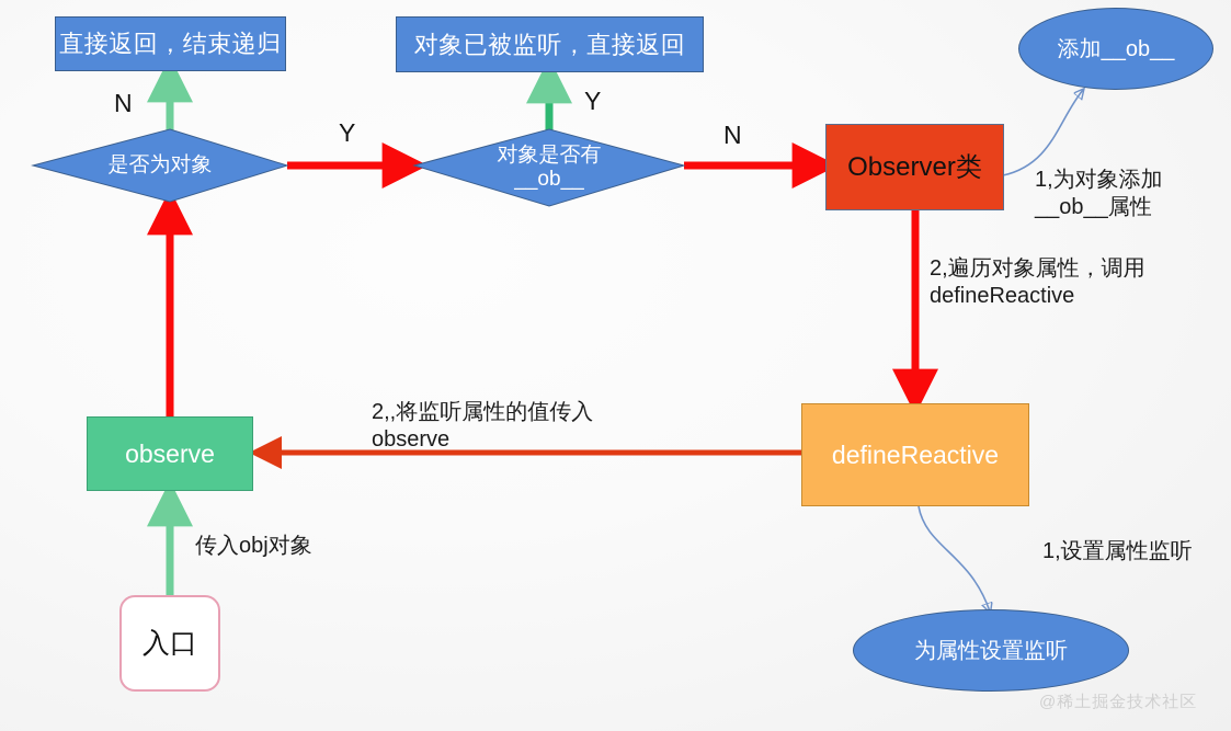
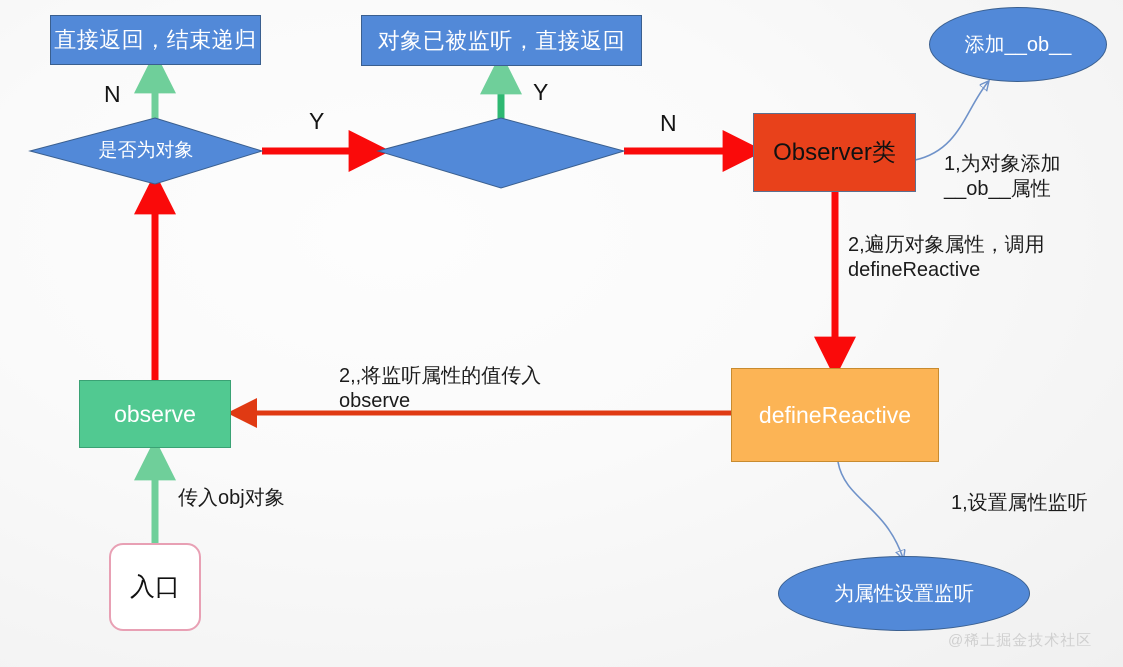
  直接返回，结束递归
  对象已被监听，直接返回
  是否为对象
- 对象是否有
- __ob__
  Observer类
  defineReactive
  observe
  入口
  添加__ob__
  为属性设置监听
  N
  Y
  Y
  N
  1,为对象添加
  __ob__属性
  2,遍历对象属性，调用
  defineReactive
  2,,将监听属性的值传入
  observe
  1,设置属性监听
  传入obj对象
  @稀土掘金技术社区
